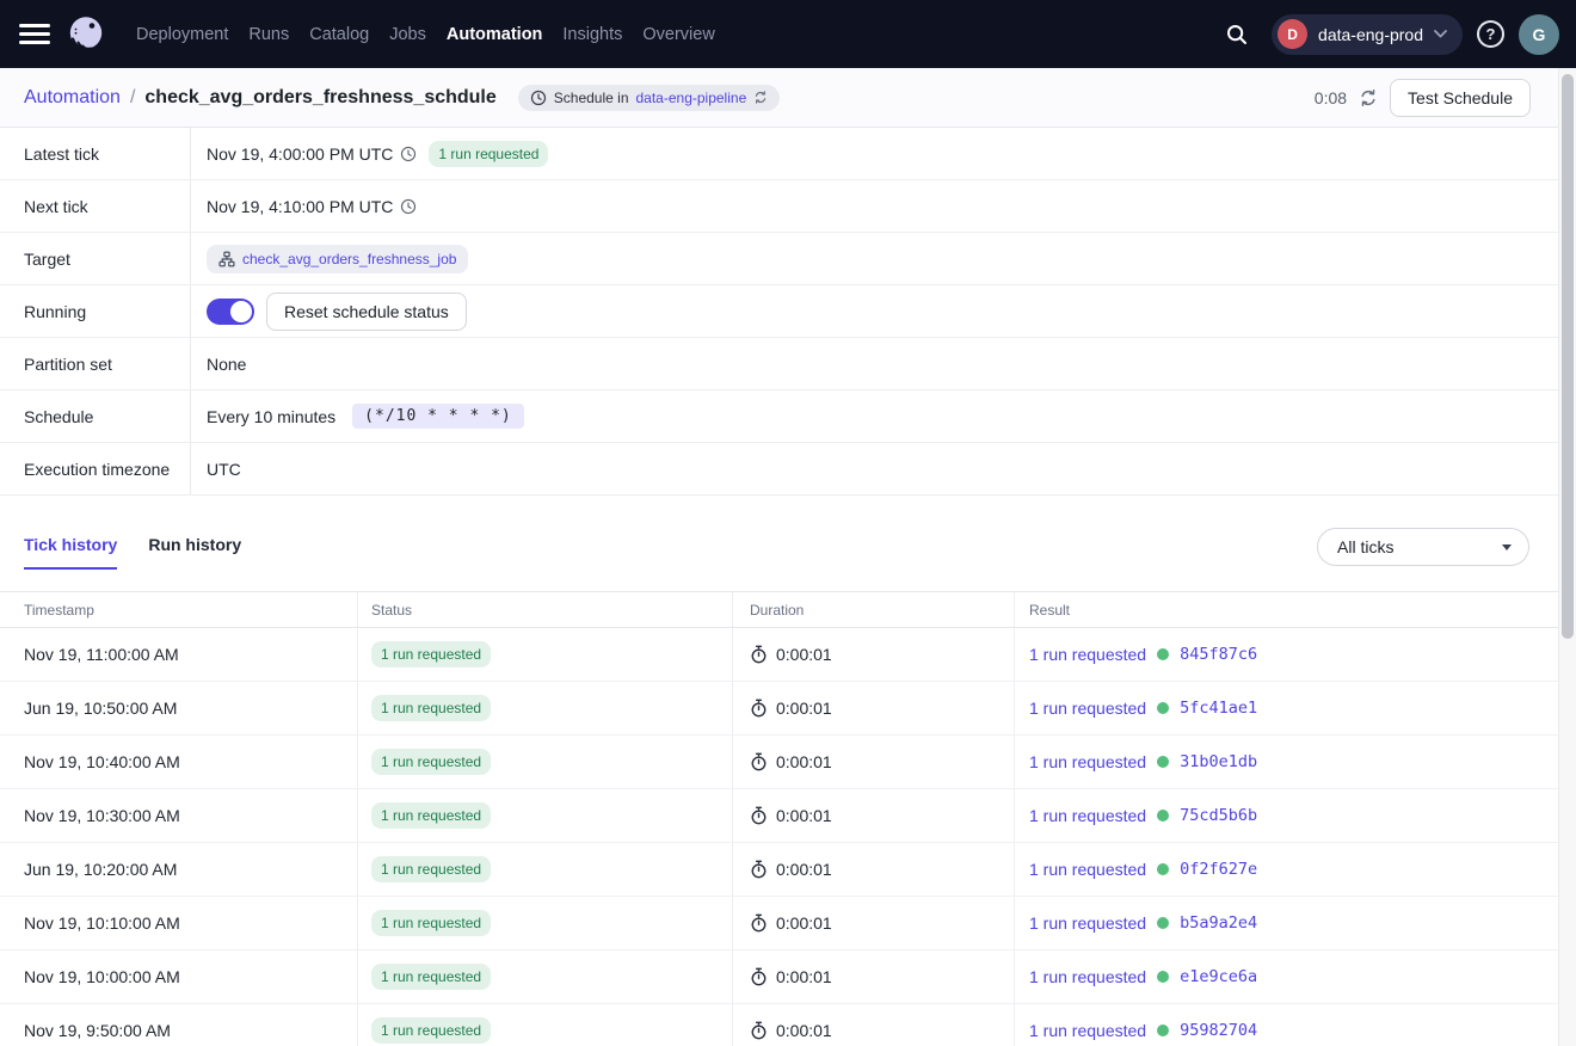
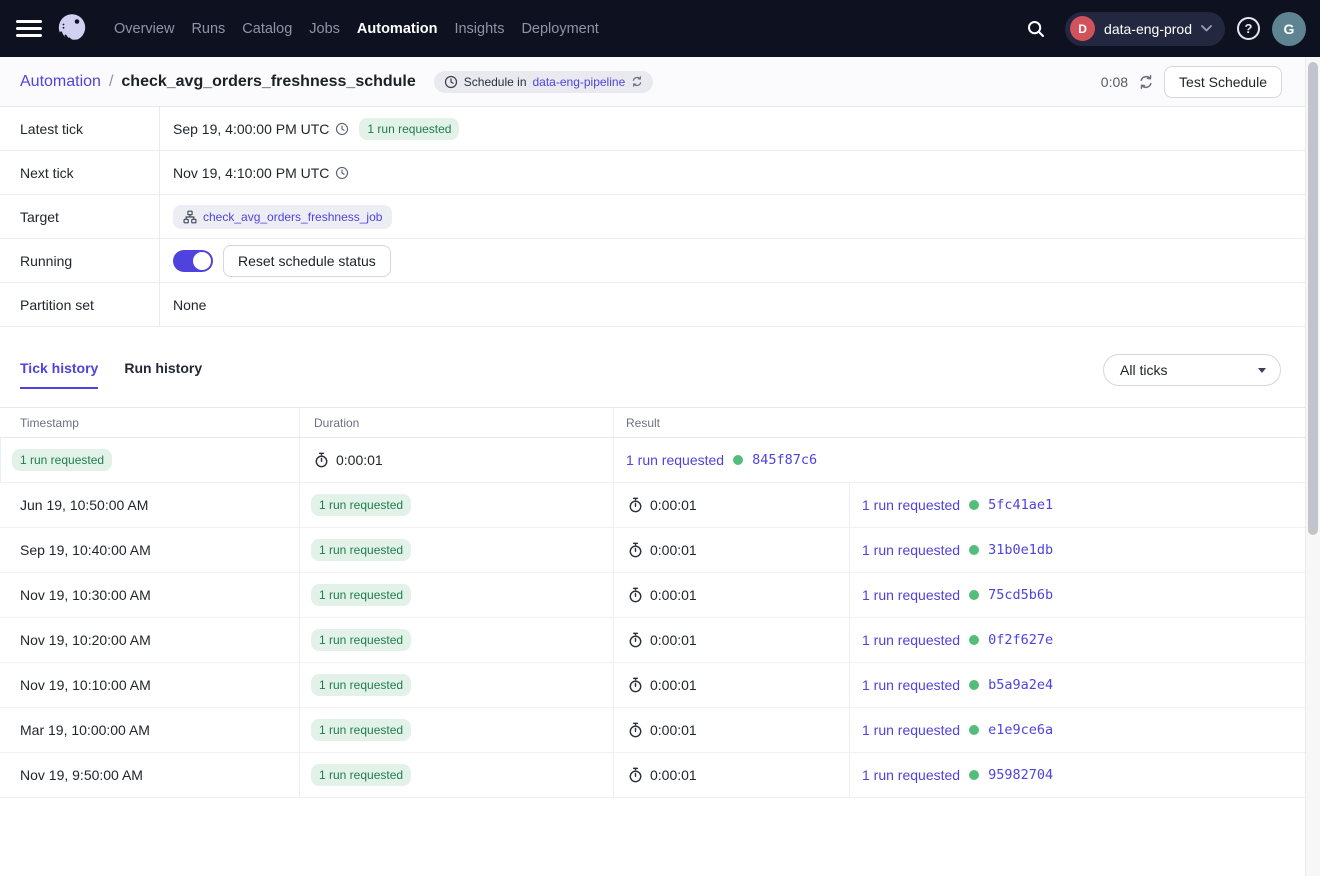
- Deployment
+ Overview
  Runs
  Catalog
  Jobs
  Automation
  Insights
- Overview
+ Deployment
  D
  data-eng-prod
  ?
  G
  Automation
  /
  check_avg_orders_freshness_schdule
  Schedule in
  data-eng-pipeline
  0:08
  Test Schedule
  Latest tick
- Nov 19, 4:00:00 PM UTC
+ Sep 19, 4:00:00 PM UTC
  1 run requested
  Next tick
  Nov 19, 4:10:00 PM UTC
  Target
  check_avg_orders_freshness_job
  Running
  Reset schedule status
  Partition set
  None
- Schedule
- Every 10 minutes
- (*/10 * * * *)
- Execution timezone
- UTC
  Tick history
  Run history
  All ticks
  Timestamp
- Status
  Duration
  Result
- Nov 19, 11:00:00 AM
  1 run requested
  0:00:01
  1 run requested
  845f87c6
  Jun 19, 10:50:00 AM
  1 run requested
  0:00:01
  1 run requested
  5fc41ae1
- Nov 19, 10:40:00 AM
+ Sep 19, 10:40:00 AM
  1 run requested
  0:00:01
  1 run requested
  31b0e1db
  Nov 19, 10:30:00 AM
  1 run requested
  0:00:01
  1 run requested
  75cd5b6b
- Jun 19, 10:20:00 AM
+ Nov 19, 10:20:00 AM
  1 run requested
  0:00:01
  1 run requested
  0f2f627e
  Nov 19, 10:10:00 AM
  1 run requested
  0:00:01
  1 run requested
  b5a9a2e4
- Nov 19, 10:00:00 AM
+ Mar 19, 10:00:00 AM
  1 run requested
  0:00:01
  1 run requested
  e1e9ce6a
  Nov 19, 9:50:00 AM
  1 run requested
  0:00:01
  1 run requested
  95982704
